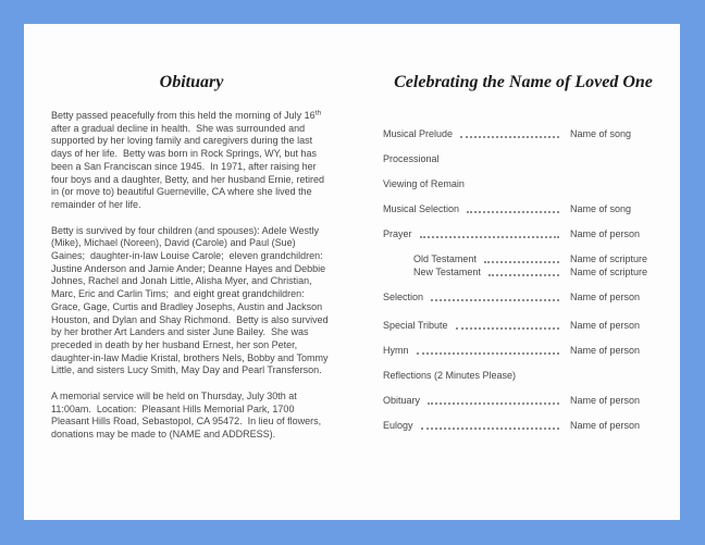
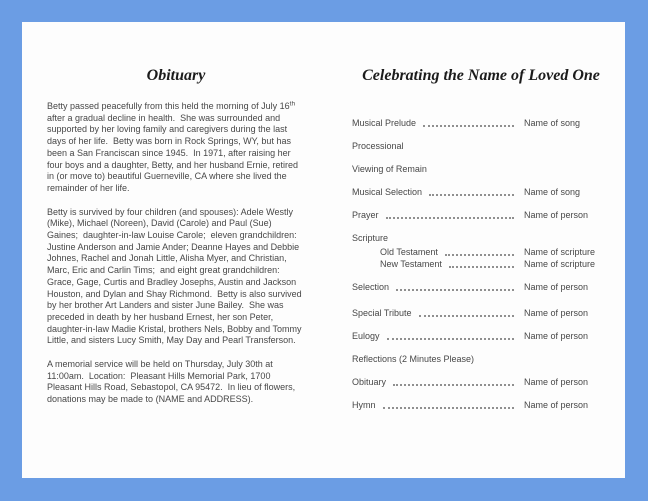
  Obituary
  Betty passed peacefully from this held the morning of July 16 after a gradual decline in health. She was surrounded and supported by her loving family and caregivers during the last days of her life. Betty was born in Rock Springs, WY, but has been a San Franciscan since 1945. In 1971, after raising her four boys and a daughter, Betty, and her husband Ernie, retired in (or move to) beautiful Guerneville, CA where she lived the remainder of her life.
  Betty is survived by four children (and spouses): Adele Westly (Mike), Michael (Noreen), David (Carole) and Paul (Sue) Gaines; daughter-in-law Louise Carole; eleven grandchildren: Justine Anderson and Jamie Ander; Deanne Hayes and Debbie Johnes, Rachel and Jonah Little, Alisha Myer, and Christian, Marc, Eric and Carlin Tims; and eight great grandchildren: Grace, Gage, Curtis and Bradley Josephs, Austin and Jackson Houston, and Dylan and Shay Richmond. Betty is also survived by her brother Art Landers and sister June Bailey. She was preceded in death by her husband Ernest, her son Peter, daughter-in-law Madie Kristal, brothers Nels, Bobby and Tommy Little, and sisters Lucy Smith, May Day and Pearl Transferson.
  A memorial service will be held on Thursday, July 30th at 11:00am. Location: Pleasant Hills Memorial Park, 1700 Pleasant Hills Road, Sebastopol, CA 95472. In lieu of flowers, donations may be made to (NAME and ADDRESS).
  Celebrating the Name of Loved One
  Musical Prelude
  Name of song
  Processional
  Viewing of Remain
  Musical Selection
  Name of song
  Prayer
  Name of person
+ Scripture
  Old Testament
  Name of scripture
  New Testament
  Name of scripture
  Selection
  Name of person
  Special Tribute
  Name of person
- Hymn
+ Eulogy
  Name of person
  Reflections (2 Minutes Please)
  Obituary
  Name of person
- Eulogy
+ Hymn
  Name of person
